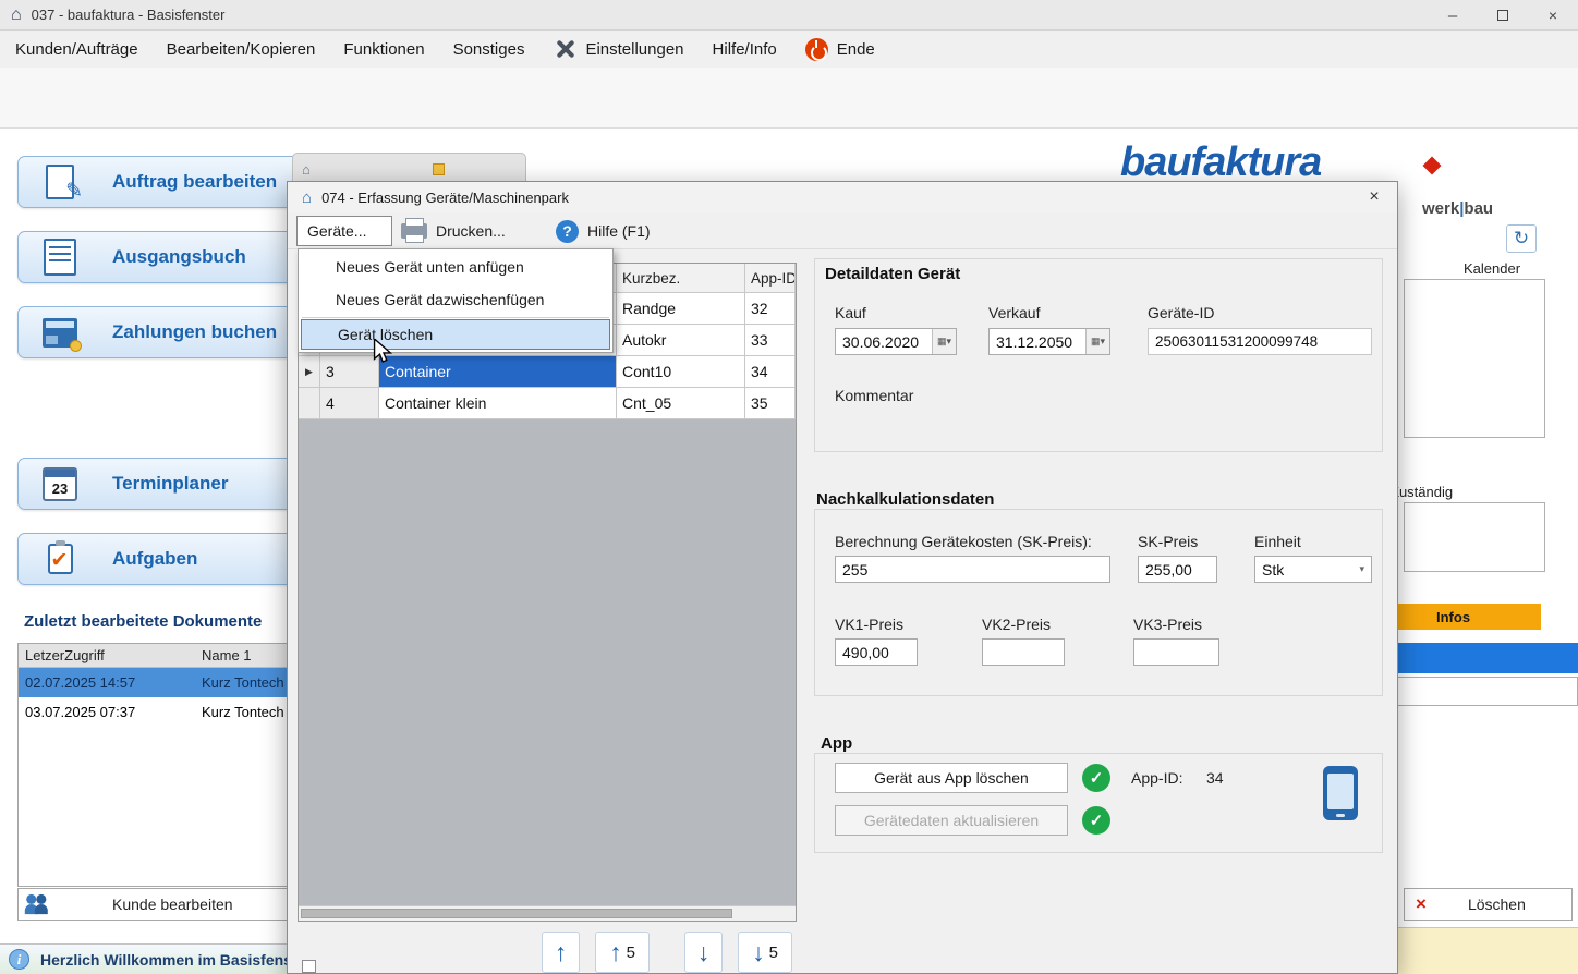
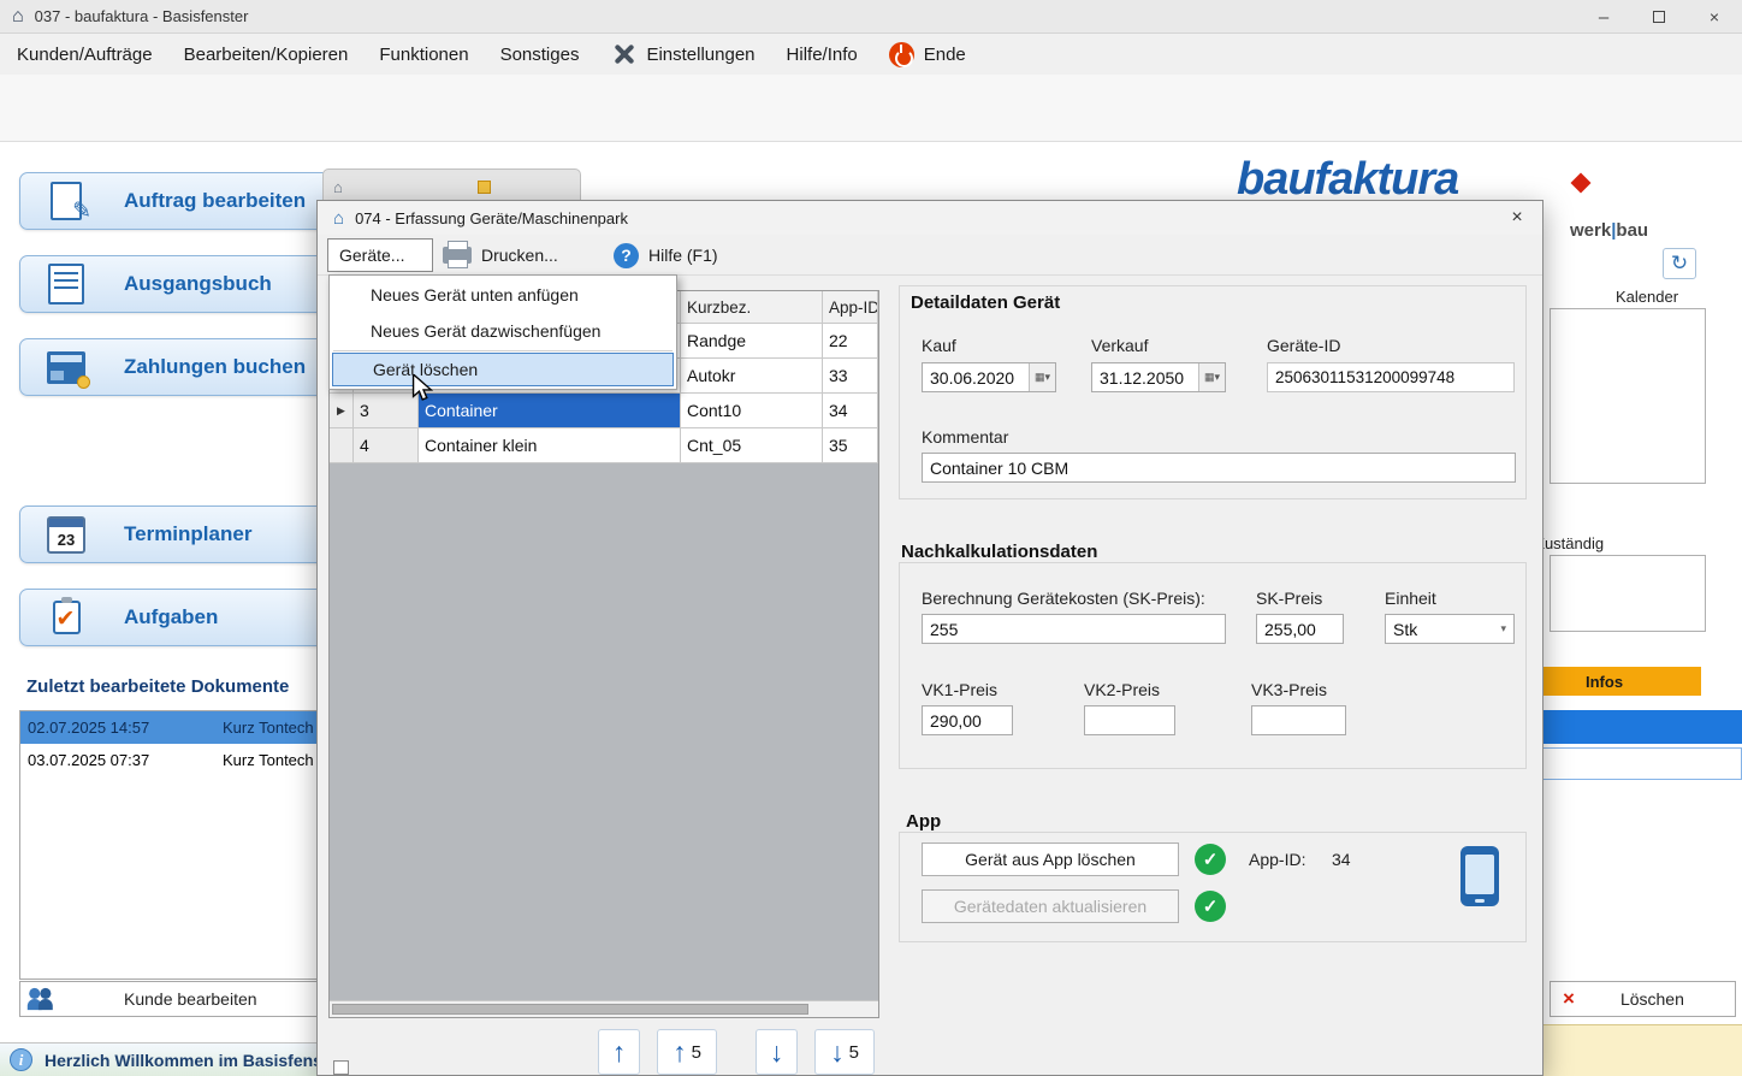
  ⌂
  037 - baufaktura - Basisfenster
  –
  ×
  Kunden/Aufträge
  Bearbeiten/Kopieren
  Funktionen
  Sonstiges
  Einstellungen
  Hilfe/Info
  Ende
  ✎
  Auftrag bearbeiten
  Ausgangsbuch
  Zahlungen buchen
  23
  Terminplaner
  ✔
  Aufgaben
  Zuletzt bearbeitete Dokumente
- LetzerZugriff
- Name 1
  02.07.2025 14:57
  Kurz Tontech
  03.07.2025 07:37
  Kurz Tontech
  Kunde bearbeiten
  baufaktura
  werk|bau
  ↻
  Kalender
  uständig
  Infos
  ×
  Löschen
  ⌂
  i
  Herzlich Willkommen im Basisfen
  ⌂
  074 - Erfassung Geräte/Maschinenpark
  ×
  Geräte...
  Drucken...
  ?
  Hilfe (F1)
  Kurzbez.
  App-ID
  Randge
- 32
+ 22
  Autokr
  33
  ▶
  3
  Container
  Cont10
  34
  4
  Container klein
  Cnt_05
  35
  Neues Gerät unten anfügen
  Neues Gerät dazwischenfügen
  Gerät löschen
  Detaildaten Gerät
  Kauf
  30.06.2020
  ▦▾
  Verkauf
  31.12.2050
  ▦▾
  Geräte-ID
  25063011531200099748
  Kommentar
+ Container 10 CBM
  Nachkalkulationsdaten
  Berechnung Gerätekosten (SK-Preis):
  255
  SK-Preis
  255,00
  Einheit
  Stk
  ▾
  VK1-Preis
- 490,00
+ 290,00
  VK2-Preis
  VK3-Preis
  App
  Gerät aus App löschen
  ✓
  App-ID:
  34
  Gerätedaten aktualisieren
  ✓
  ↑
  ↑
  5
  ↓
  ↓
  5
